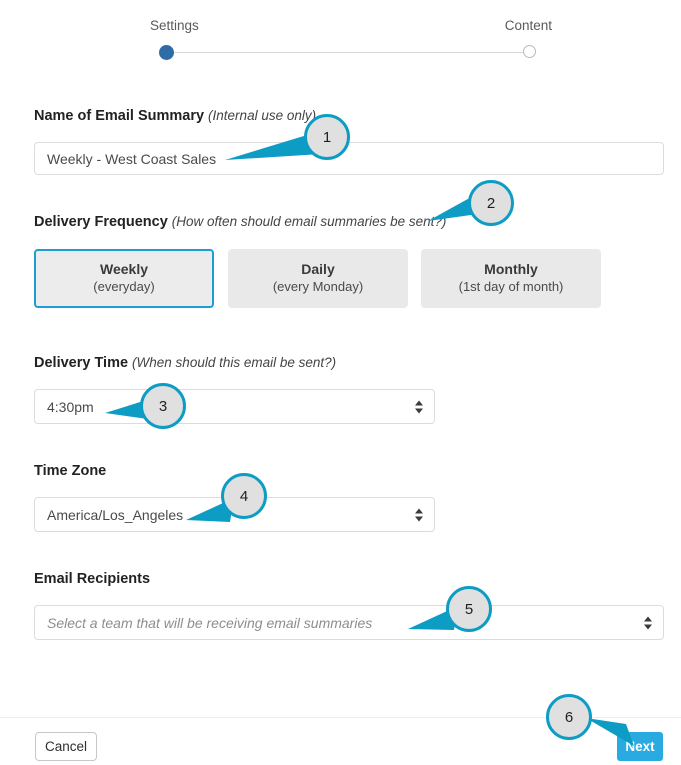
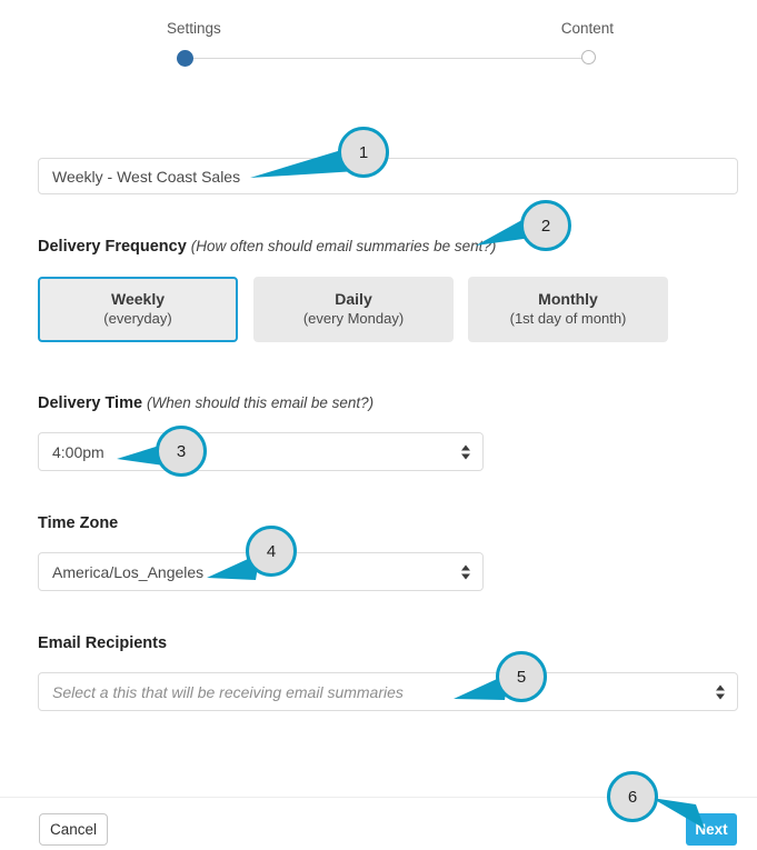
  Settings
  Content
- Name of Email Summary (Internal use only)
  Weekly - West Coast Sales
  Delivery Frequency (How often should email summaries be sent?)
  Weekly
  (everyday)
  Daily
  (every Monday)
  Monthly
  (1st day of month)
  Delivery Time (When should this email be sent?)
- 4:30pm
+ 4:00pm
  Time Zone
  America/Los_Angeles
  Email Recipients
- Select a team that will be receiving email summaries
+ Select a this that will be receiving email summaries
  Cancel
  Next
  1
  2
  3
  4
  5
  6
